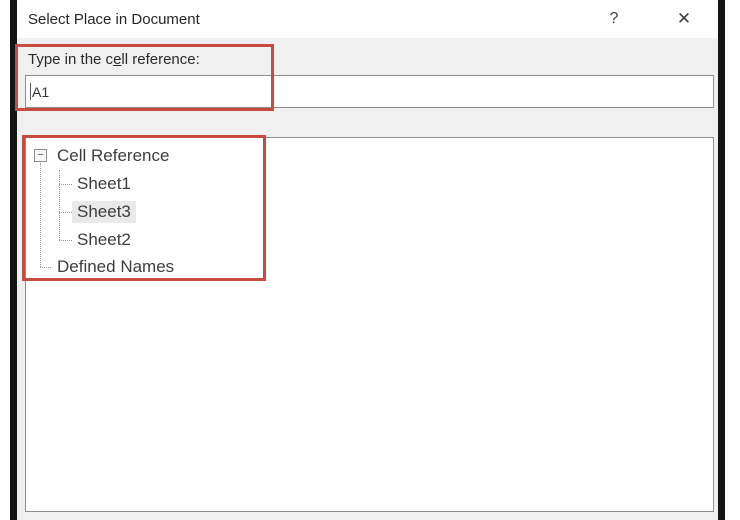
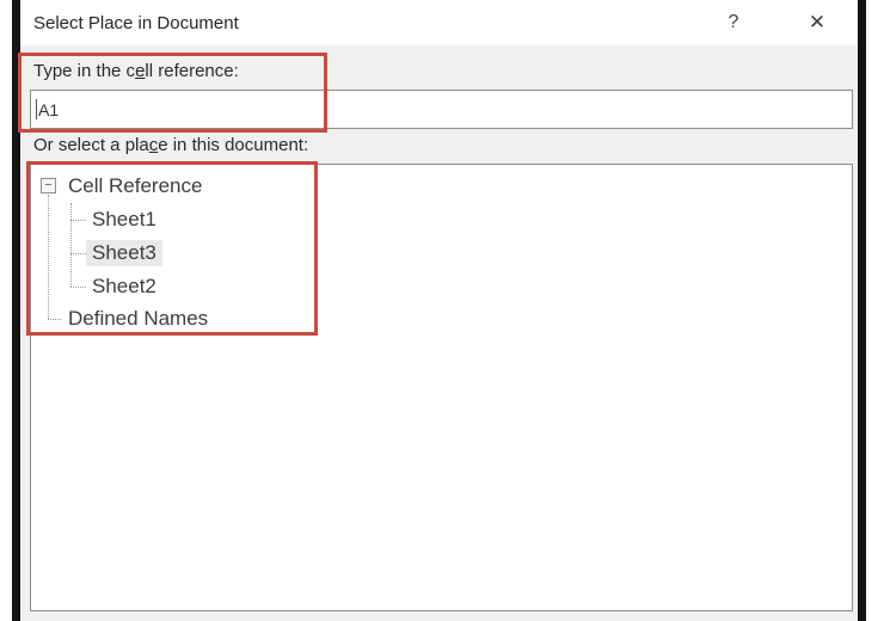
  Select Place in Document
  ?
  ✕
  Type in the cell reference:
  A1
+ Or select a place in this document:
  −
  Cell Reference
  Sheet1
  Sheet3
  Sheet2
  Defined Names
